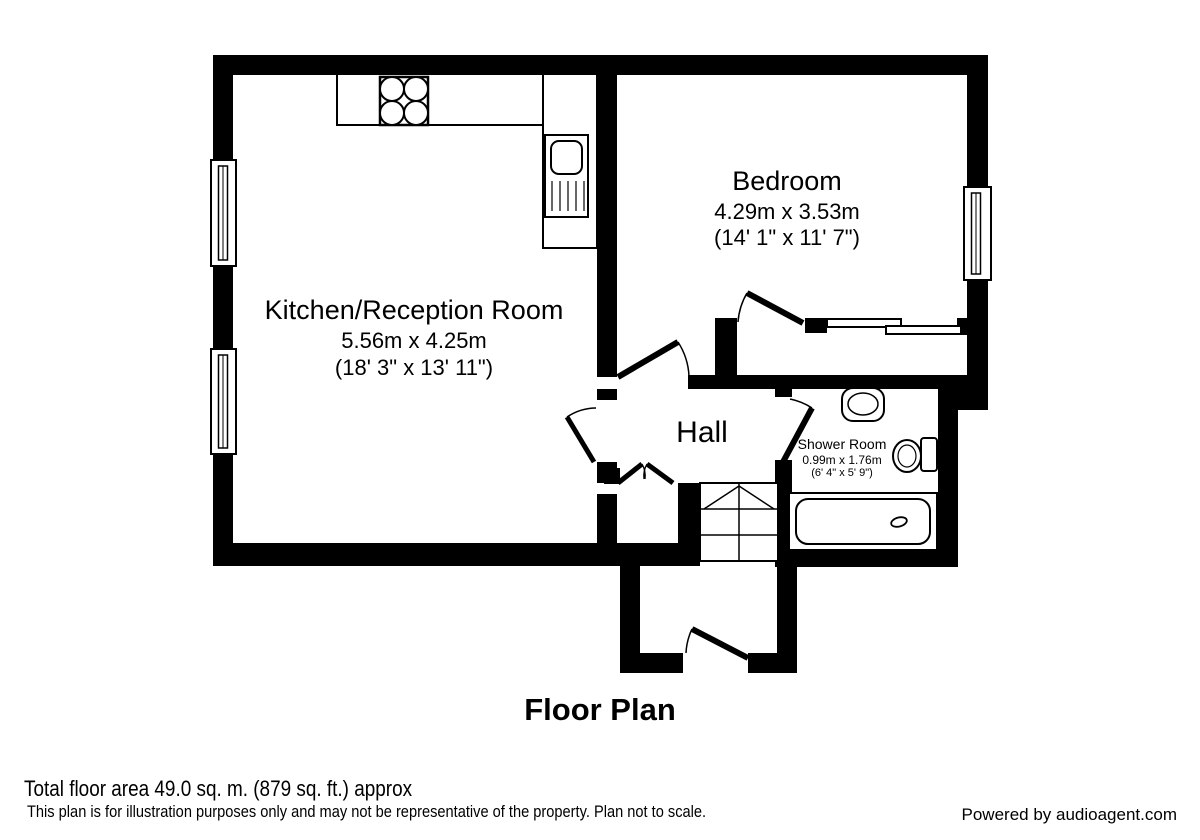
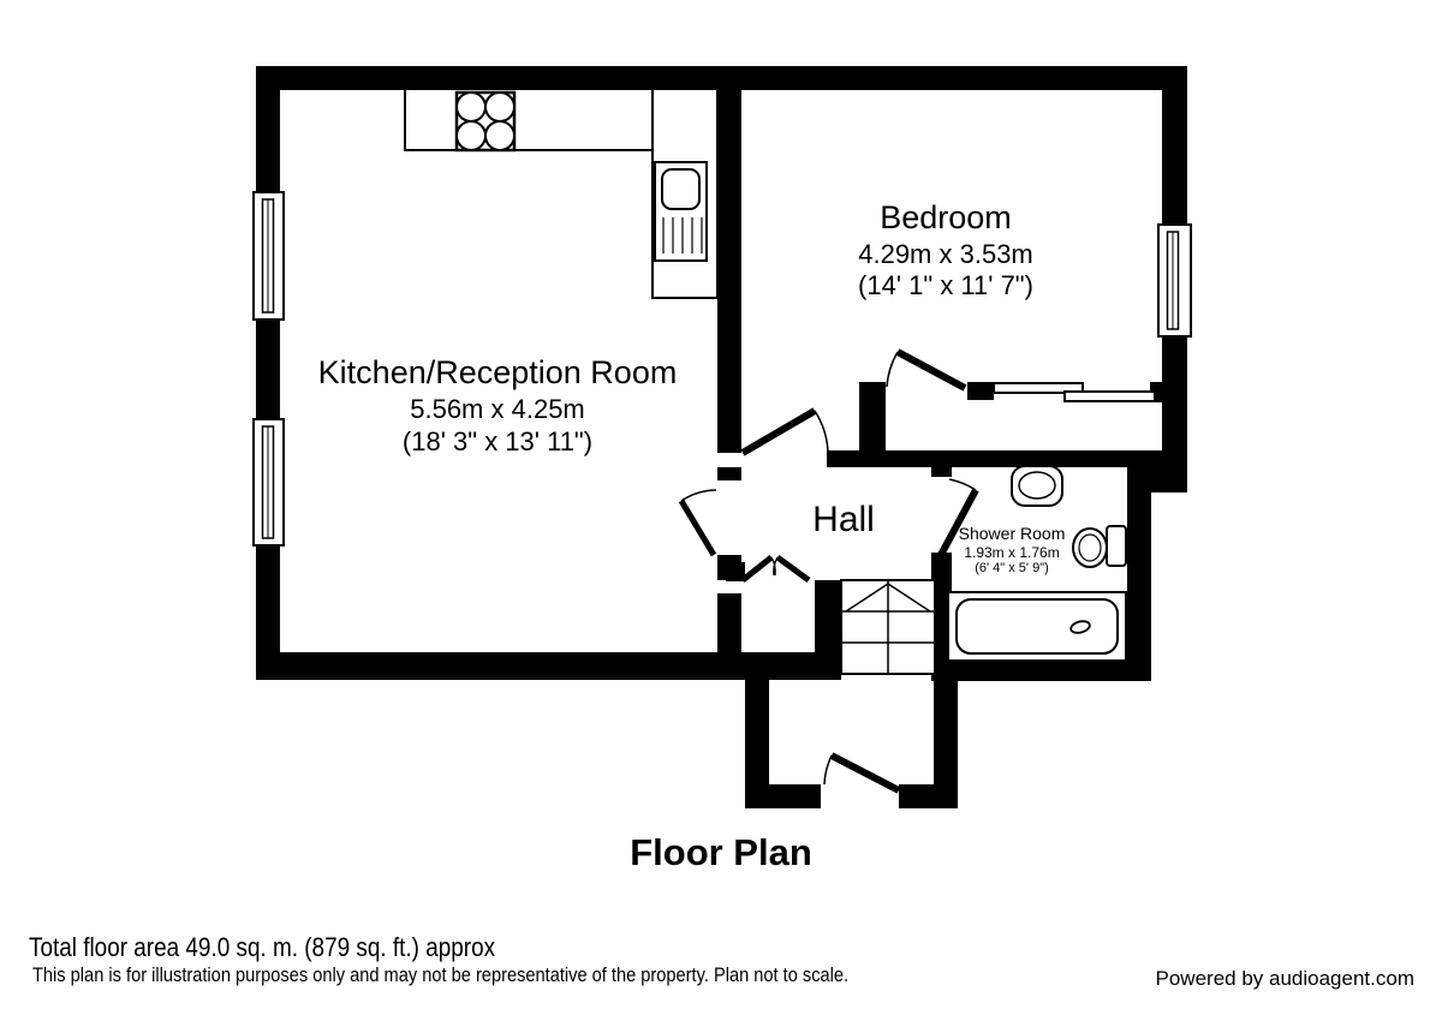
  Kitchen/Reception Room
  5.56m x 4.25m
  (18' 3" x 13' 11")
  Bedroom
  4.29m x 3.53m
  (14' 1" x 11' 7")
  Hall
  Shower Room
- 0.99m x 1.76m
+ 1.93m x 1.76m
  (6' 4" x 5' 9")
  Floor Plan
  Total floor area 49.0 sq. m. (879 sq. ft.) approx
  This plan is for illustration purposes only and may not be representative of the property. Plan not to scale.
  Powered by audioagent.com
